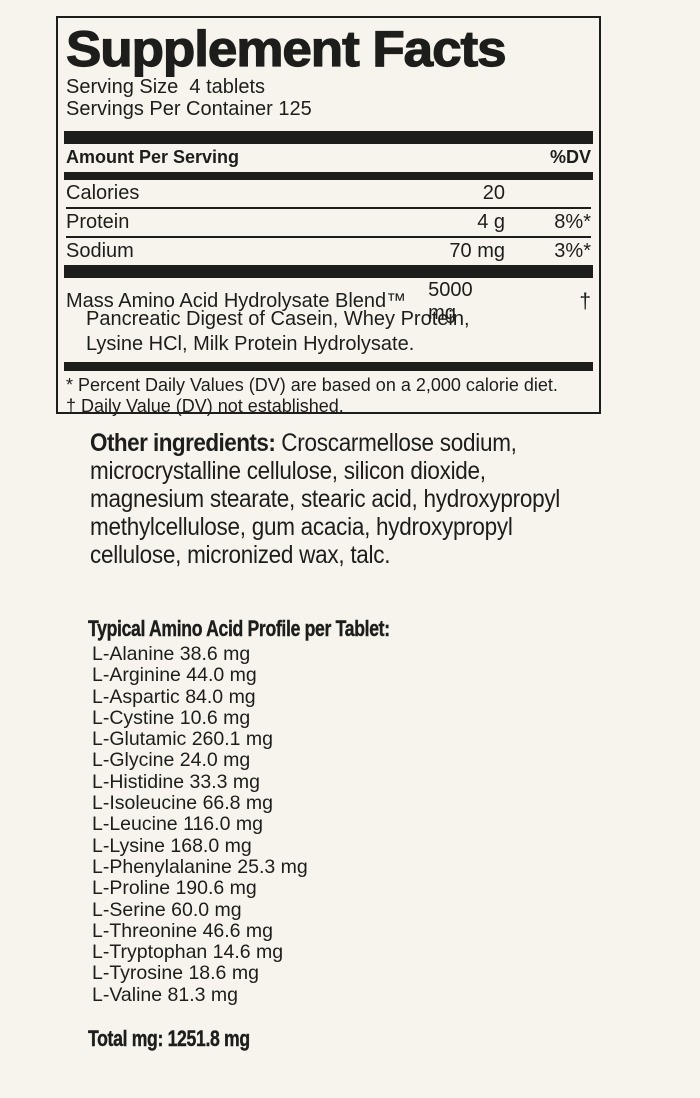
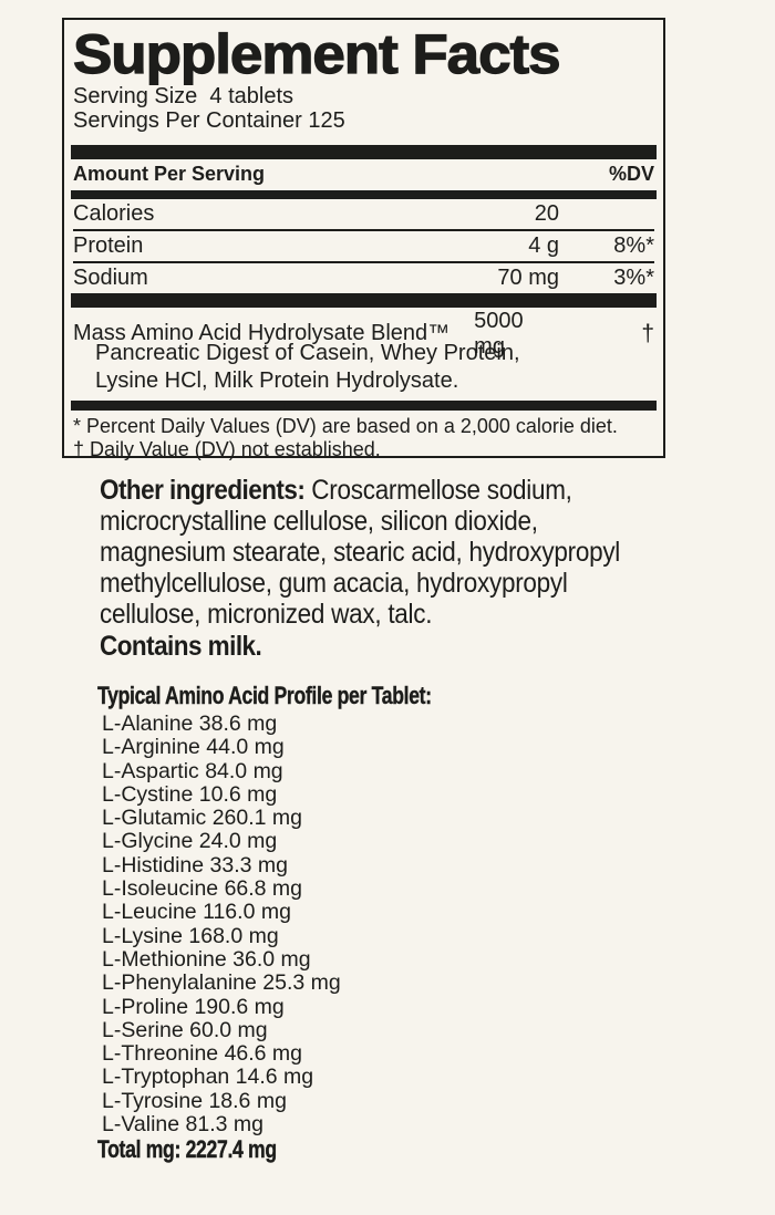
  Supplement Facts
  Serving Size 4 tablets
  Servings Per Container 125
  Amount Per Serving
  %DV
  Calories
  20
  Protein
  4 g
  8%*
  Sodium
  70 mg
  3%*
  Mass Amino Acid Hydrolysate Blend™
  5000 mg
  †
  Pancreatic Digest of Casein, Whey Protein,
  Lysine HCl, Milk Protein Hydrolysate.
  * Percent Daily Values (DV) are based on a 2,000 calorie diet.
  † Daily Value (DV) not established.
  Other ingredients: Croscarmellose sodium, microcrystalline cellulose, silicon dioxide, magnesium stearate, stearic acid, hydroxypropyl methylcellulose, gum acacia, hydroxypropyl cellulose, micronized wax, talc.
+ Contains milk.
  Typical Amino Acid Profile per Tablet:
  L-Alanine 38.6 mg
  L-Arginine 44.0 mg
  L-Aspartic 84.0 mg
  L-Cystine 10.6 mg
  L-Glutamic 260.1 mg
  L-Glycine 24.0 mg
  L-Histidine 33.3 mg
  L-Isoleucine 66.8 mg
  L-Leucine 116.0 mg
  L-Lysine 168.0 mg
+ L-Methionine 36.0 mg
  L-Phenylalanine 25.3 mg
  L-Proline 190.6 mg
  L-Serine 60.0 mg
  L-Threonine 46.6 mg
  L-Tryptophan 14.6 mg
  L-Tyrosine 18.6 mg
  L-Valine 81.3 mg
- Total mg: 1251.8 mg
+ Total mg: 2227.4 mg
